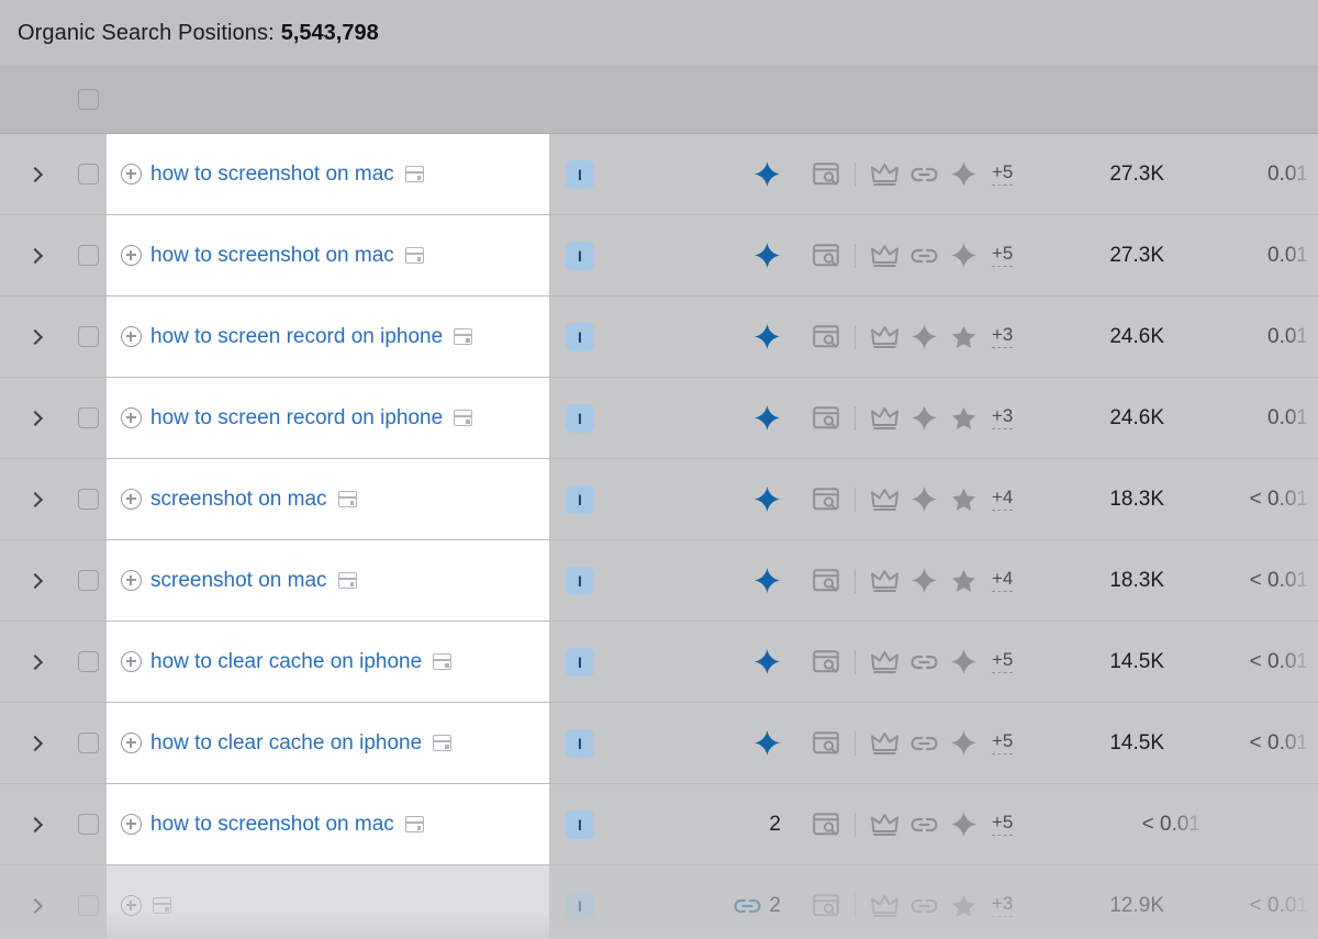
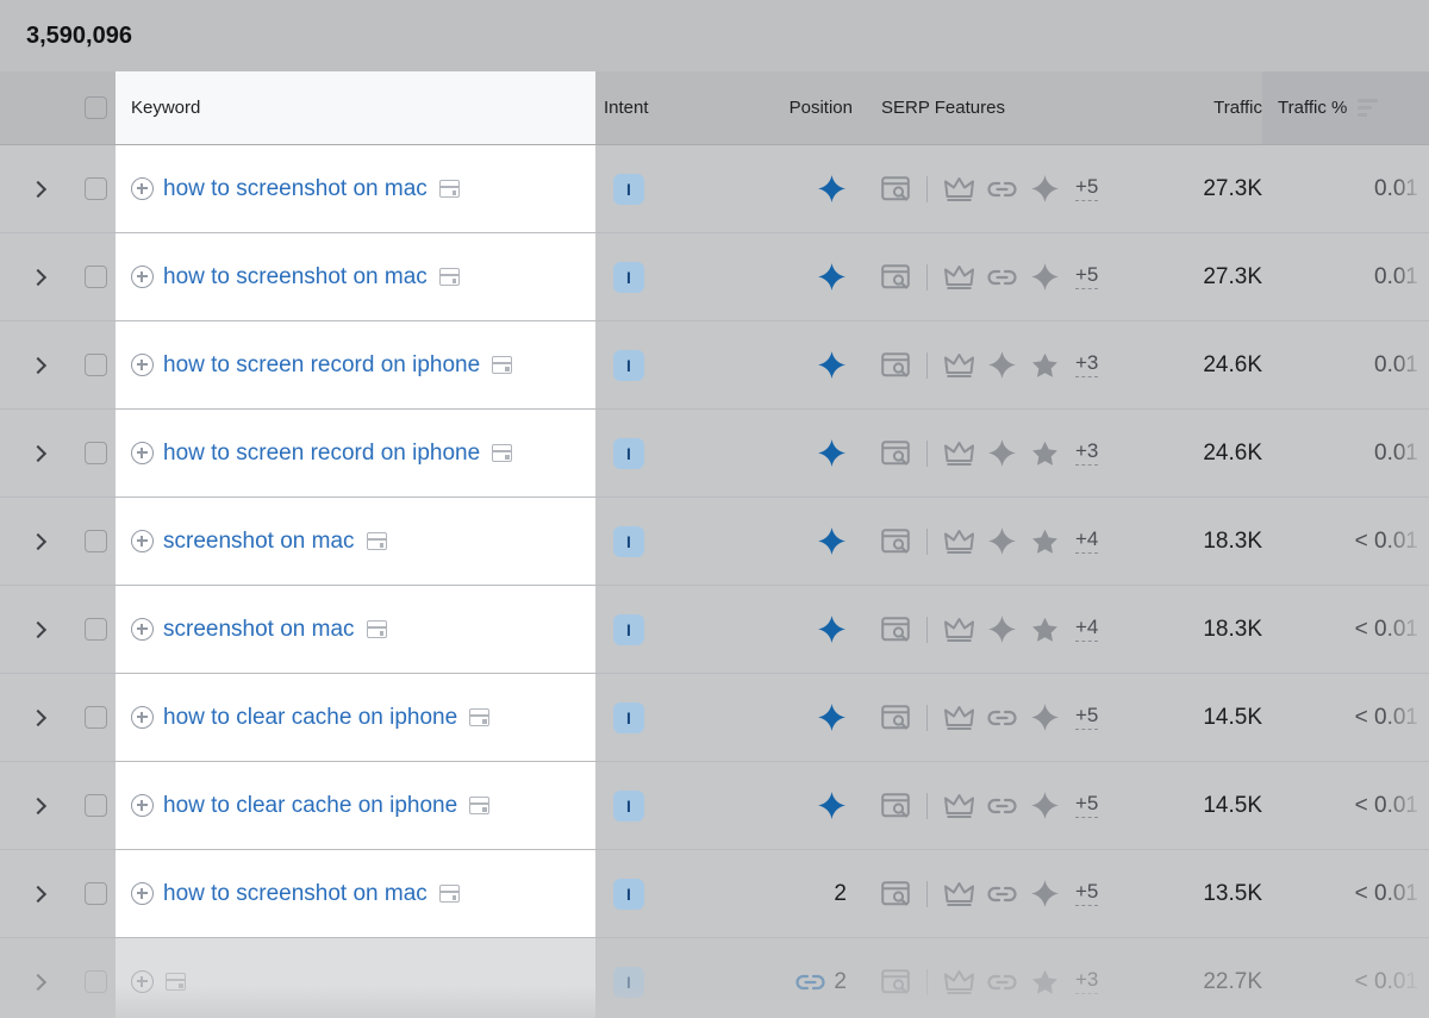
- Organic Search Positions:
- 5,543,798
+ 3,590,096
+ Keyword
+ Intent
+ Position
+ SERP Features
+ Traffic
+ Traffic %
  how to screenshot on mac
  I
  +5
  27.3K
  0.01
  how to screenshot on mac
  I
  +5
  27.3K
  0.01
  how to screen record on iphone
  I
  +3
  24.6K
  0.01
  how to screen record on iphone
  I
  +3
  24.6K
  0.01
  screenshot on mac
  I
  +4
  18.3K
  < 0.01
  screenshot on mac
  I
  +4
  18.3K
  < 0.01
  how to clear cache on iphone
  I
  +5
  14.5K
  < 0.01
  how to clear cache on iphone
  I
  +5
  14.5K
  < 0.01
  how to screenshot on mac
  I
  2
  +5
+ 13.5K
  < 0.01
  I
  2
  +3
- 12.9K
+ 22.7K
  < 0.01
